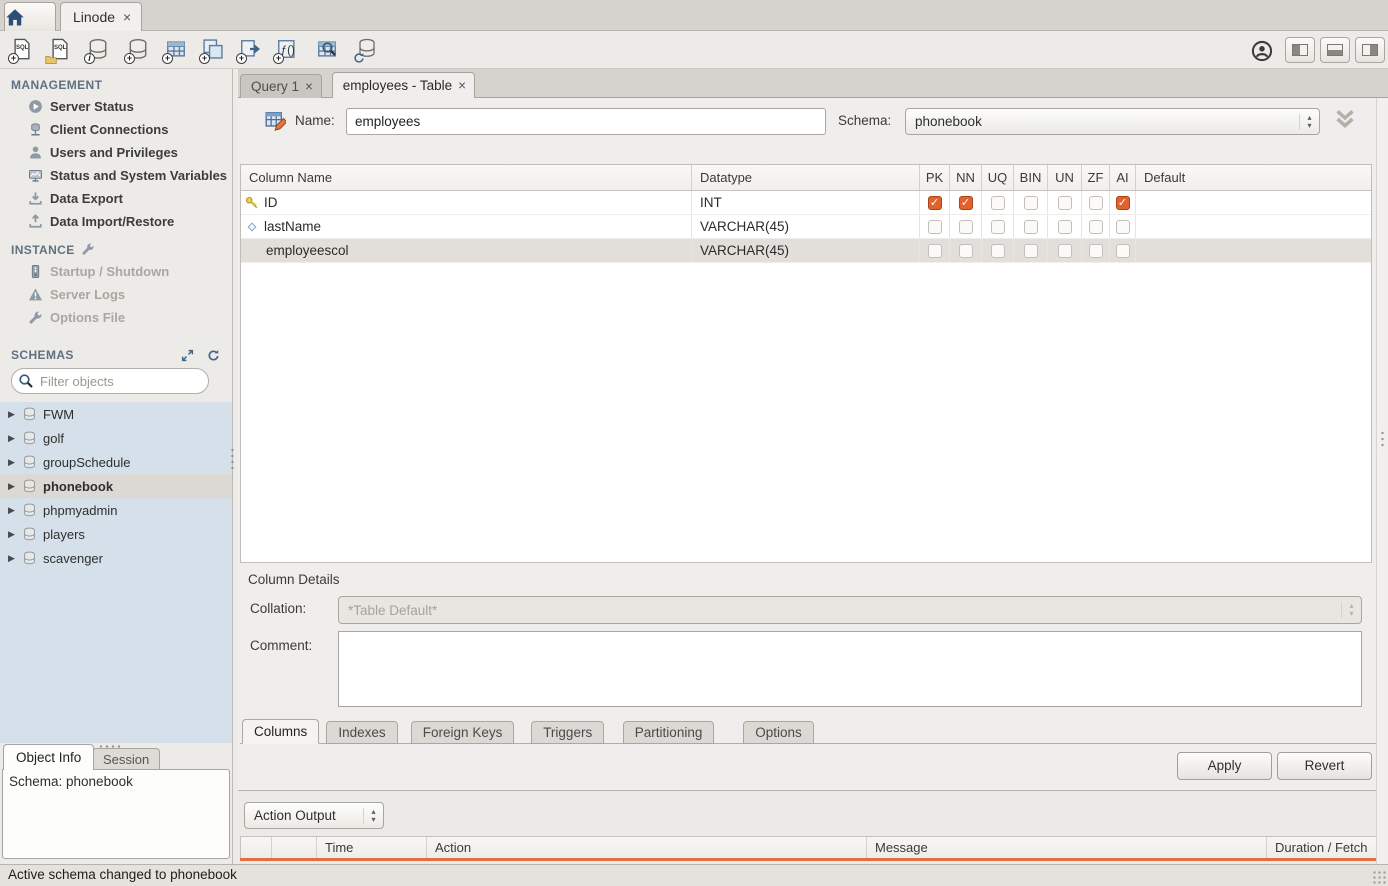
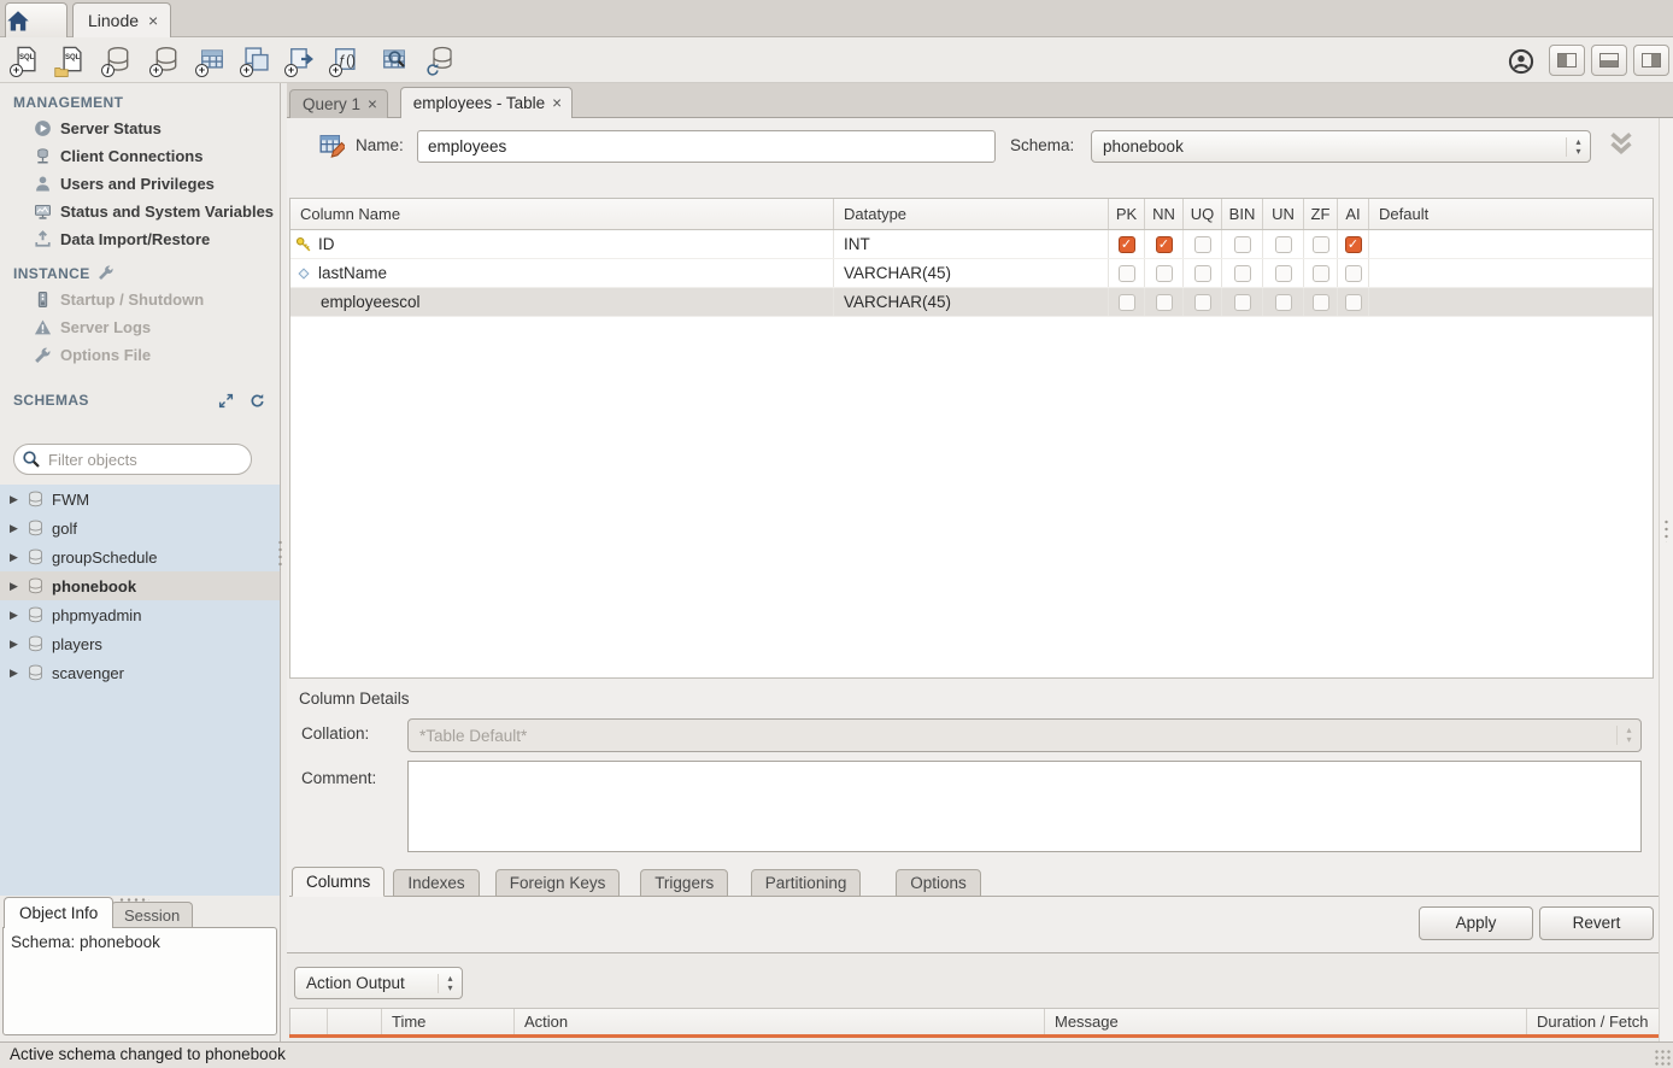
  Linode ×
  +
  i
  +
  +
  +
  +
  +
  MANAGEMENT
  Server Status
  Client Connections
  Users and Privileges
  Status and System Variables
- Data Export
  Data Import/Restore
  INSTANCE
  Startup / Shutdown
  Server Logs
  Options File
  SCHEMAS
  Filter objects
  ▶
  FWM
  ▶
  golf
  ▶
  groupSchedule
  ▶
  phonebook
  ▶
  phpmyadmin
  ▶
  players
  ▶
  scavenger
  Object Info
  Session
  Schema: phonebook
  Query 1 ×
  employees - Table ×
  Name:
  employees
  Schema:
  phonebook
  ▴
  ▾
  Column Name
  Datatype
  PK
  NN
  UQ
  BIN
  UN
  ZF
  AI
  Default
  ID
  INT
  ✓
  ✓
  ✓
  lastName
  VARCHAR(45)
  employeescol
  VARCHAR(45)
  Column Details
  Collation:
  *Table Default*
  ▴
  ▾
  Comment:
  Columns
  Indexes
  Foreign Keys
  Triggers
  Partitioning
  Options
  Apply
  Revert
  Action Output
  ▴
  ▾
  Time
  Action
  Message
  Duration / Fetch
  Active schema changed to phonebook
